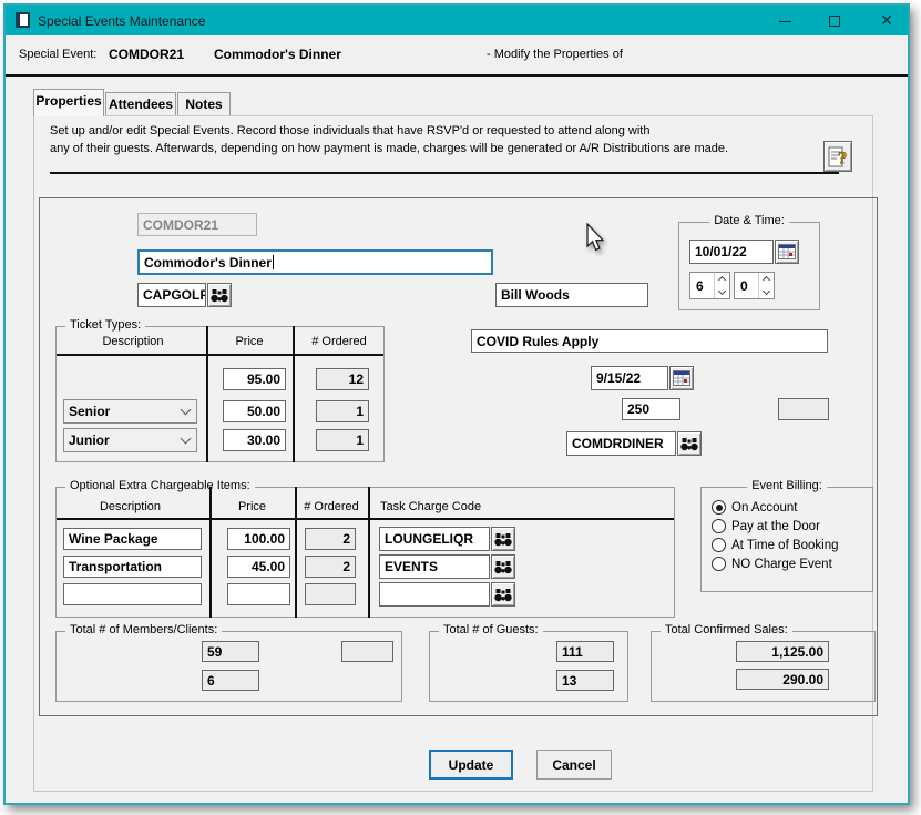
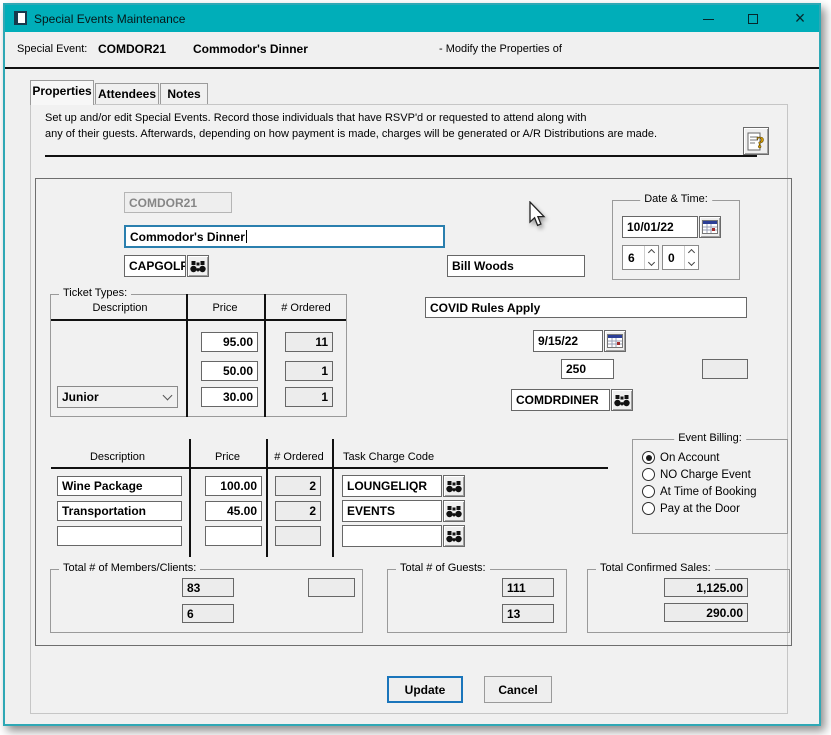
  Special Events Maintenance
  ×
  Special Event:
  COMDOR21
  Commodor's Dinner
  - Modify the Properties of
  Properties
  Attendees
  Notes
  Set up and/or edit Special Events. Record those individuals that have RSVP'd or requested to attend along with
  any of their guests. Afterwards, depending on how payment is made, charges will be generated or A/R Distributions are made.
  ?
  COMDOR21
  Date & Time:
  10/01/22
  6
  0
  Commodor's Dinner
  CAPGOLF
  Bill Woods
  Ticket Types:
  Description
  Price
  # Ordered
  95.00
- 12
+ 11
- Senior
  50.00
  1
  Junior
  30.00
  1
  COVID Rules Apply
  9/15/22
  250
  COMDRDINER
- Optional Extra Chargeable Items:
  Description
  Price
  # Ordered
  Task Charge Code
  Wine Package
  100.00
  2
  LOUNGELIQR
  Transportation
  45.00
  2
  EVENTS
  Event Billing:
  On Account
- Pay at the Door
+ NO Charge Event
  At Time of Booking
- NO Charge Event
+ Pay at the Door
  Total # of Members/Clients:
- 59
+ 83
  6
  Total # of Guests:
  111
  13
  Total Confirmed Sales:
  1,125.00
  290.00
  Update
  Cancel
